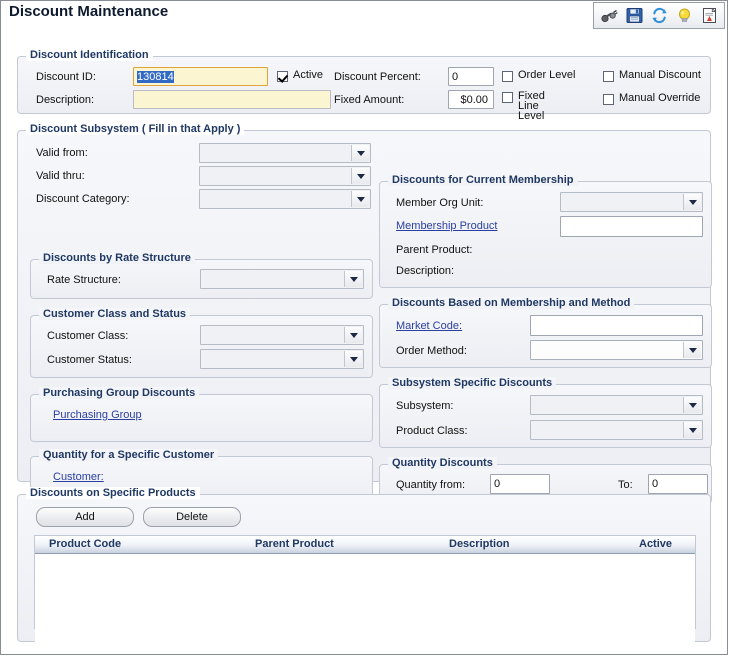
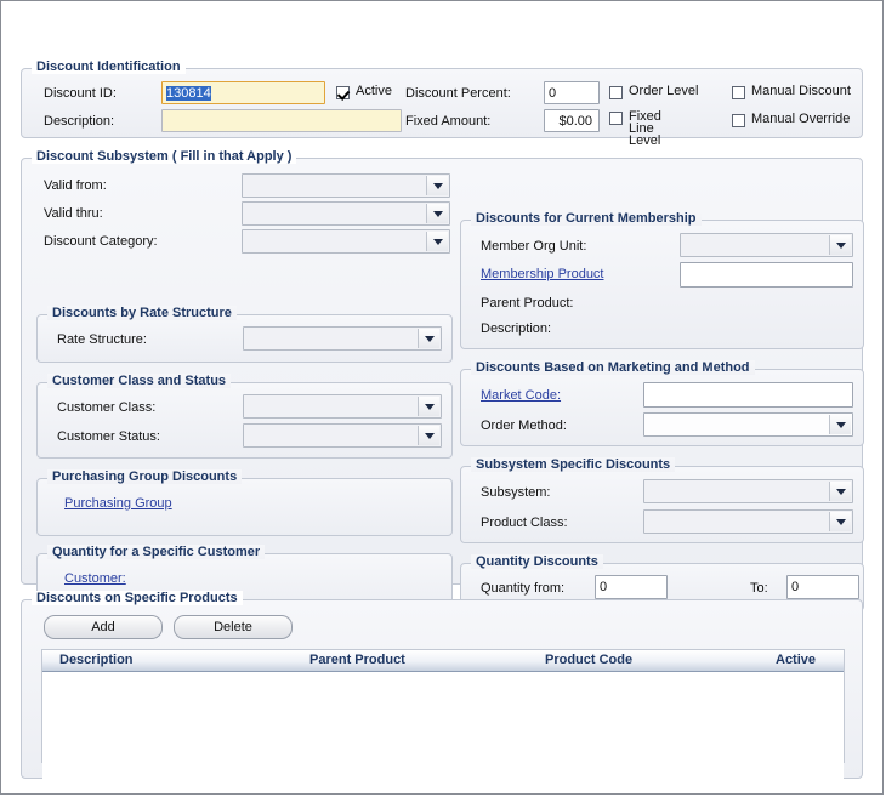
- Discount Maintenance
  Discount Identification
  Discount ID:
  130814
  Active
  Description:
  Discount Percent:
  0
  Order Level
  Manual Discount
  Fixed Amount:
  $0.00
  Fixed Line Level
  Manual Override
  Discount Subsystem ( Fill in that Apply )
  Valid from:
  Valid thru:
  Discount Category:
  Discounts by Rate Structure
  Rate Structure:
  Customer Class and Status
  Customer Class:
  Customer Status:
  Purchasing Group Discounts
  Purchasing Group
  Quantity for a Specific Customer
  Customer:
  Discounts for Current Membership
  Member Org Unit:
  Membership Product
  Parent Product:
  Description:
- Discounts Based on Membership and Method
+ Discounts Based on Marketing and Method
  Market Code:
  Order Method:
  Subsystem Specific Discounts
  Subsystem:
  Product Class:
  Quantity Discounts
  Quantity from:
  0
  To:
  0
  Discounts on Specific Products
  Add
  Delete
- Product Code
+ Description
  Parent Product
- Description
+ Product Code
  Active
